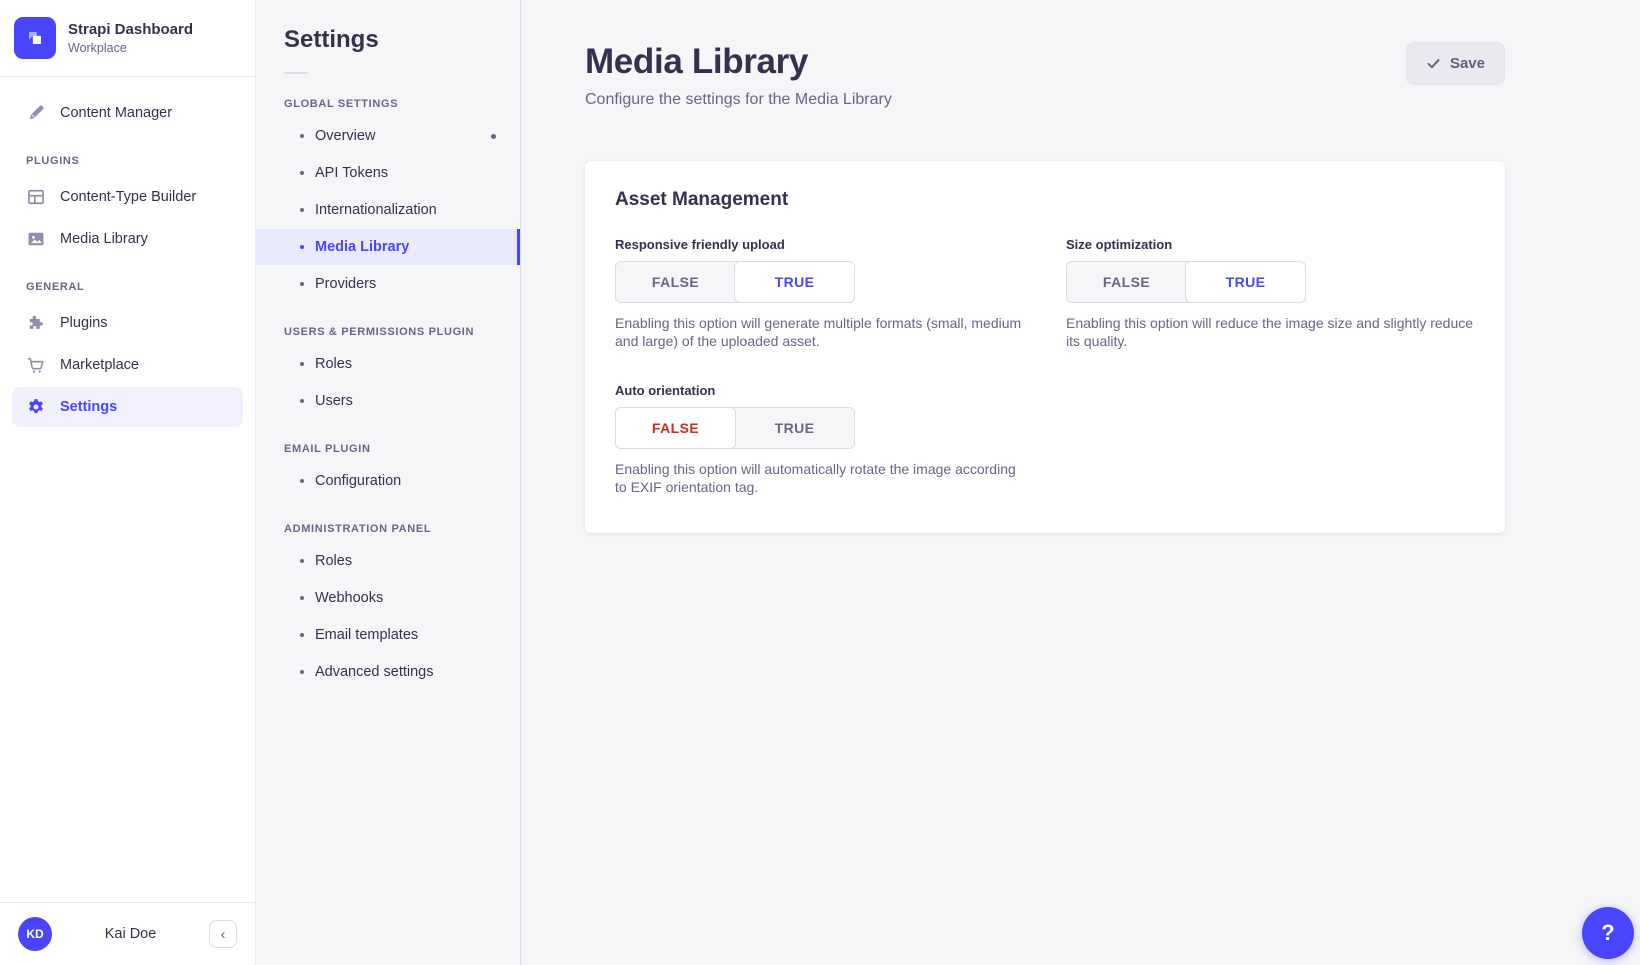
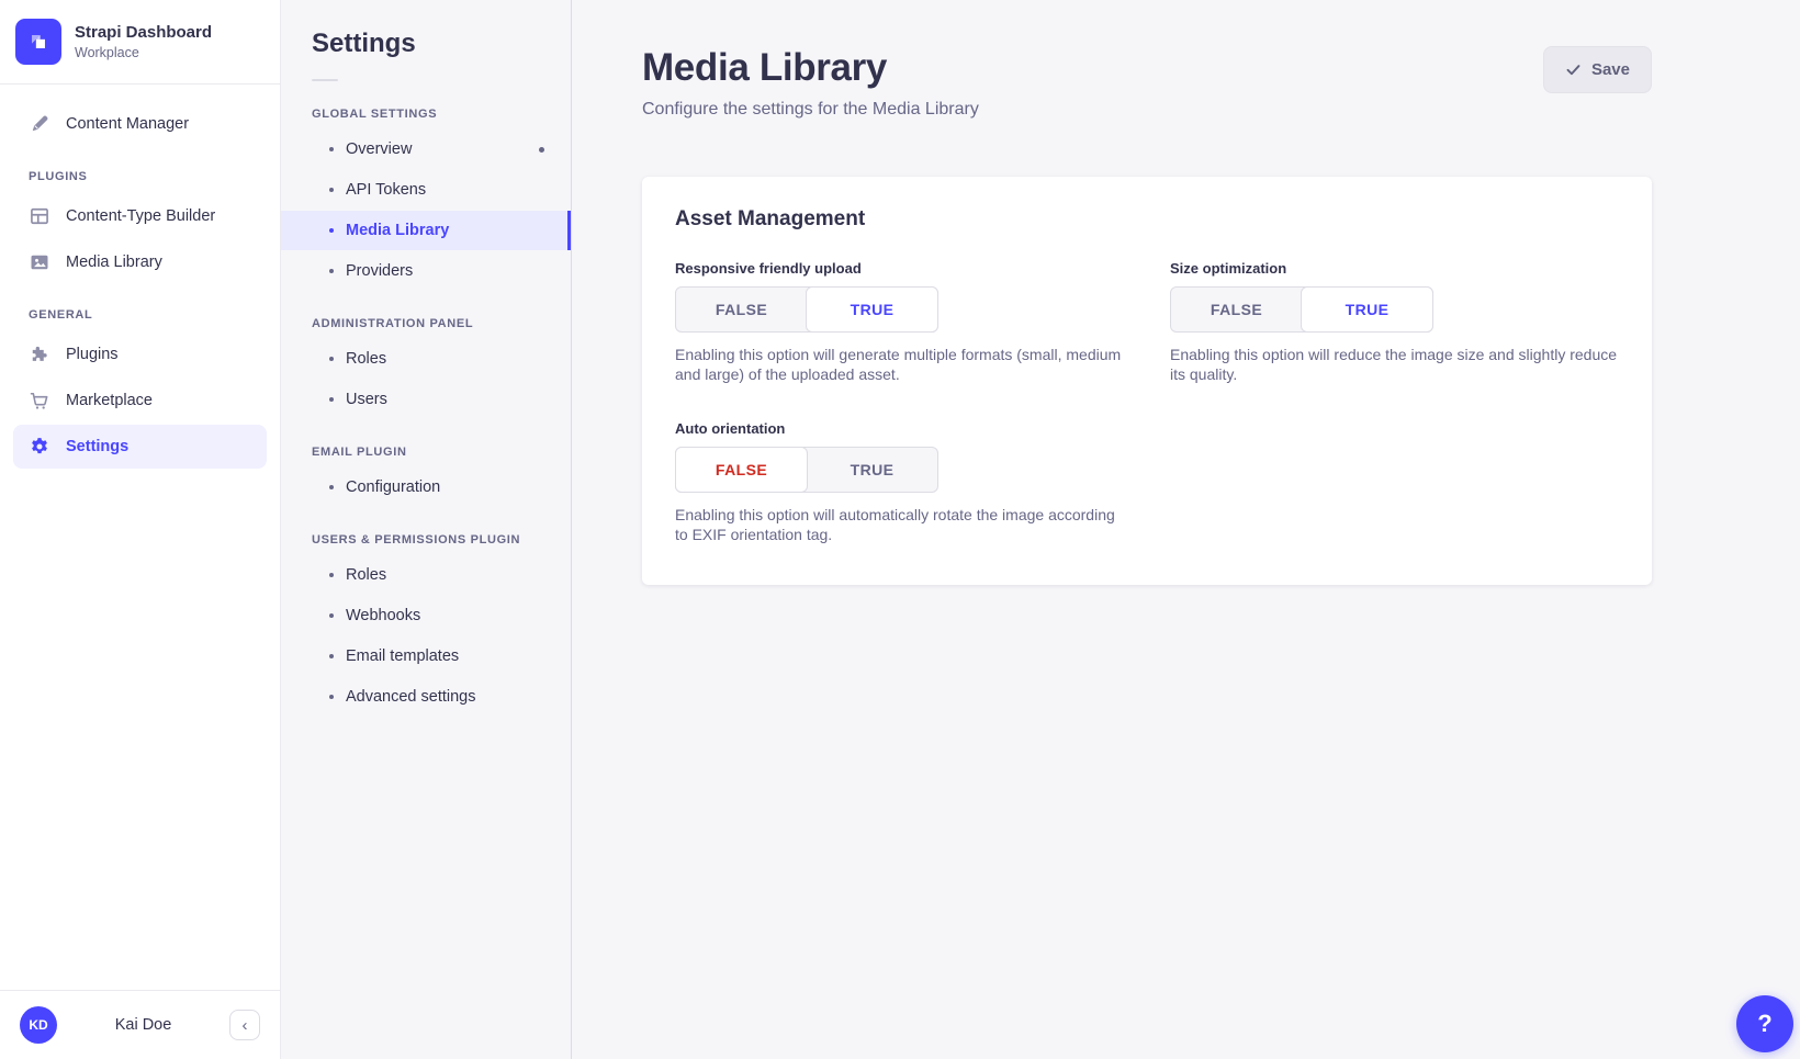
  Strapi Dashboard
  Workplace
  Content Manager
  PLUGINS
  Content-Type Builder
  Media Library
  GENERAL
  Plugins
  Marketplace
  Settings
  KD
  Kai Doe
  ‹
  Settings
  GLOBAL SETTINGS
  Overview
  API Tokens
- Internationalization
  Media Library
  Providers
- USERS & PERMISSIONS PLUGIN
+ ADMINISTRATION PANEL
  Roles
  Users
  EMAIL PLUGIN
  Configuration
- ADMINISTRATION PANEL
+ USERS & PERMISSIONS PLUGIN
  Roles
  Webhooks
  Email templates
  Advanced settings
  Media Library
  Configure the settings for the Media Library
  Save
  Asset Management
  Responsive friendly upload
  FALSE
  TRUE
  Enabling this option will generate multiple formats (small, medium and large) of the uploaded asset.
  Size optimization
  FALSE
  TRUE
  Enabling this option will reduce the image size and slightly reduce its quality.
  Auto orientation
  FALSE
  TRUE
  Enabling this option will automatically rotate the image according to EXIF orientation tag.
  ?
